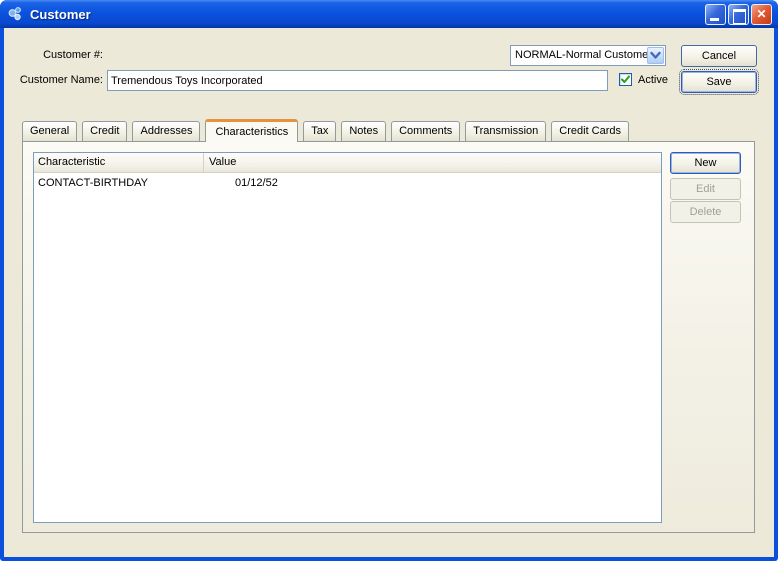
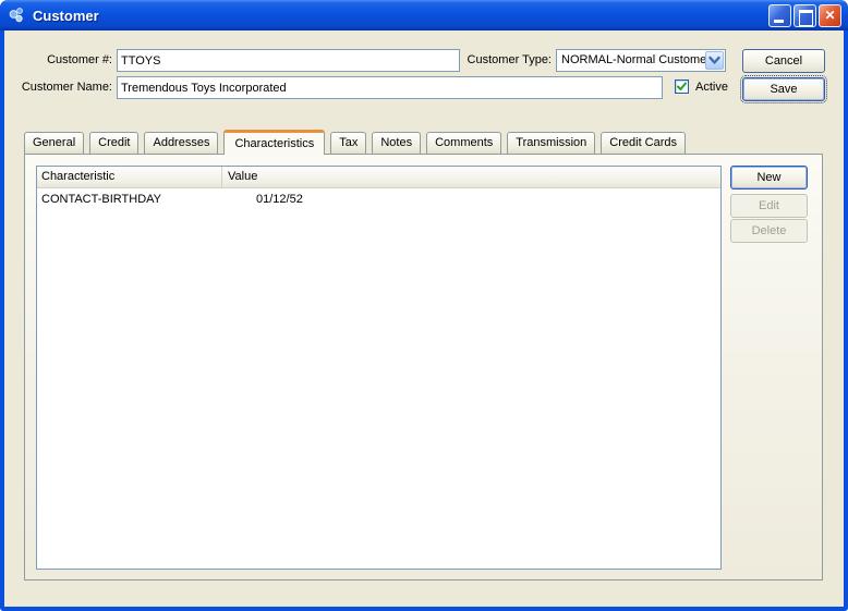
  Customer
  Customer #:
+ TTOYS
+ Customer Type:
  NORMAL-Normal Custome
  Cancel
  Customer Name:
  Tremendous Toys Incorporated
  Active
  Save
  General
  Credit
  Addresses
  Characteristics
  Tax
  Notes
  Comments
  Transmission
  Credit Cards
  Characteristic
  Value
  CONTACT-BIRTHDAY
  01/12/52
  New
  Edit
  Delete
